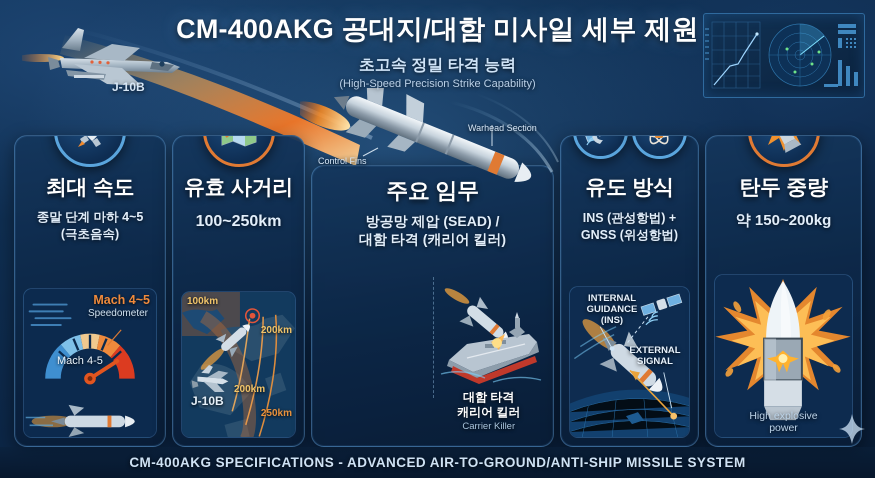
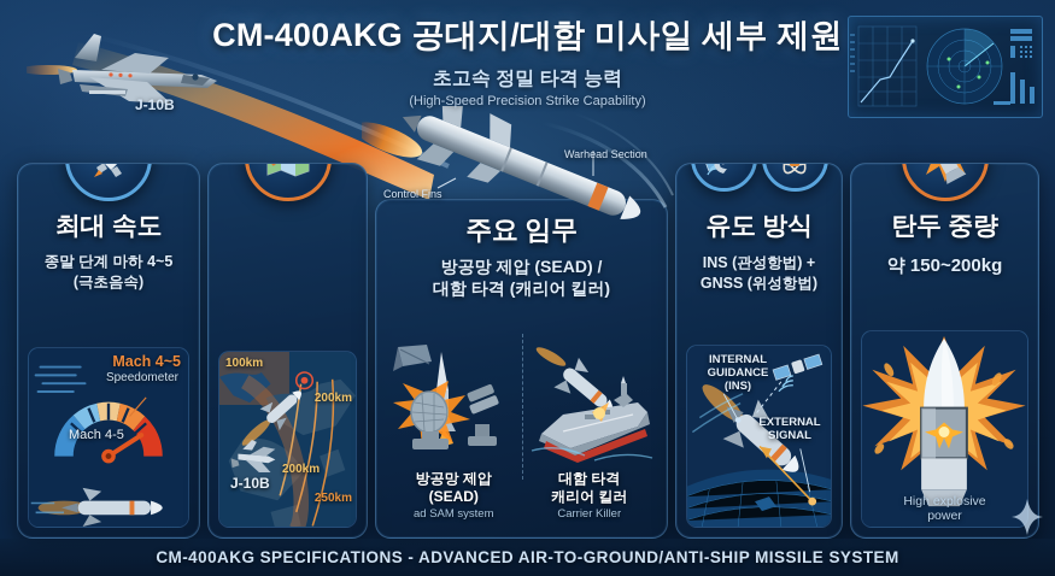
  CM-400AKG 공대지/대함 미사일 세부 제원
  초고속 정밀 타격 능력
  (High-Speed Precision Strike Capability)
  J-10B
  Control Fins
  Warhead Section
  최대 속도
  종말 단계 마하 4~5
  (극초음속)
  Mach 4~5
  Speedometer
  Mach 4-5
- 유효 사거리
- 100~250km
  100km
  200km
  200km
  250km
  J-10B
  주요 임무
  방공망 제압 (SEAD) /
  대함 타격 (캐리어 킬러)
+ 방공망 제압
+ (SEAD)
+ ad SAM system
  대함 타격
  캐리어 킬러
  Carrier Killer
  유도 방식
  INS (관성항법) +
  GNSS (위성항법)
  INTERNAL
  GUIDANCE
  (INS)
  EXTERNAL
  SIGNAL
  탄두 중량
  약 150~200kg
  High explosive
  power
  CM-400AKG SPECIFICATIONS - ADVANCED AIR-TO-GROUND/ANTI-SHIP MISSILE SYSTEM
